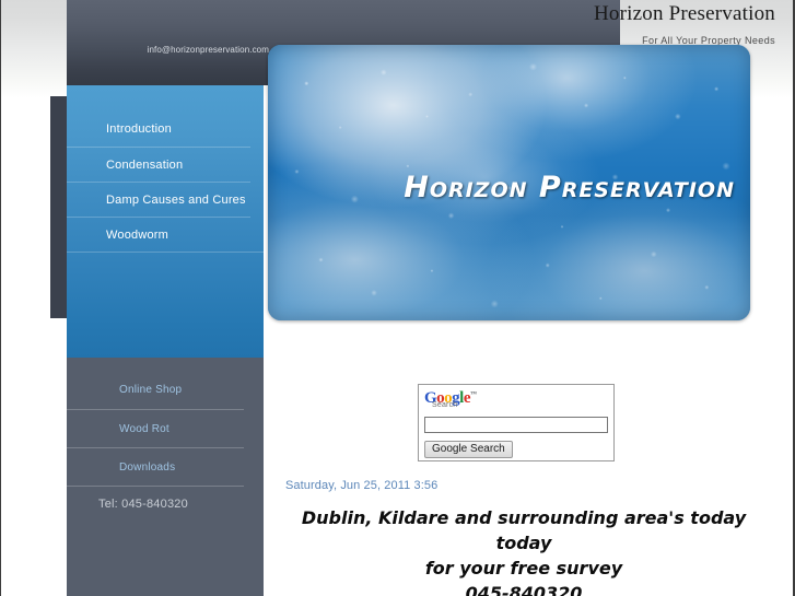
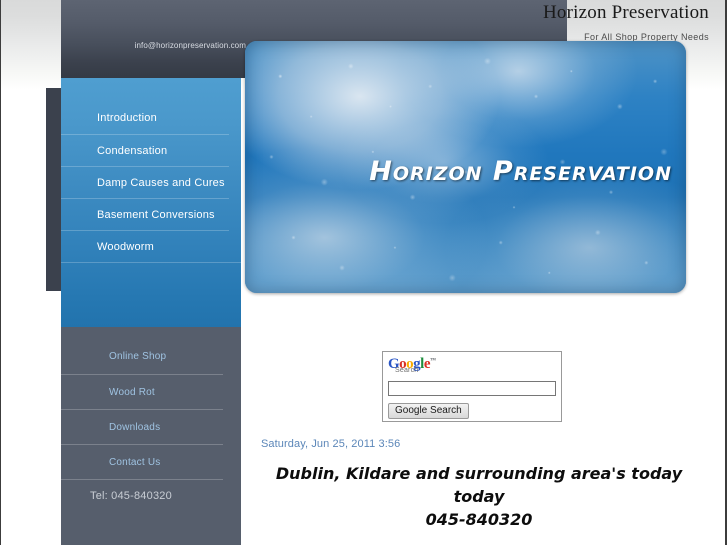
  Horizon Preservation
- For All Your Property Needs
+ For All Shop Property Needs
  info@horizonpreservation.com
  Introduction
  Condensation
  Damp Causes and Cures
+ Basement Conversions
  Woodworm
  Online Shop
  Wood Rot
  Downloads
+ Contact Us
  Tel: 045-840320
  Horizon Preservation
  Google
  Google Search
  Saturday, Jun 25, 2011 3:56
  Dublin, Kildare and surrounding area's today today
- for your free survey
  045-840320
